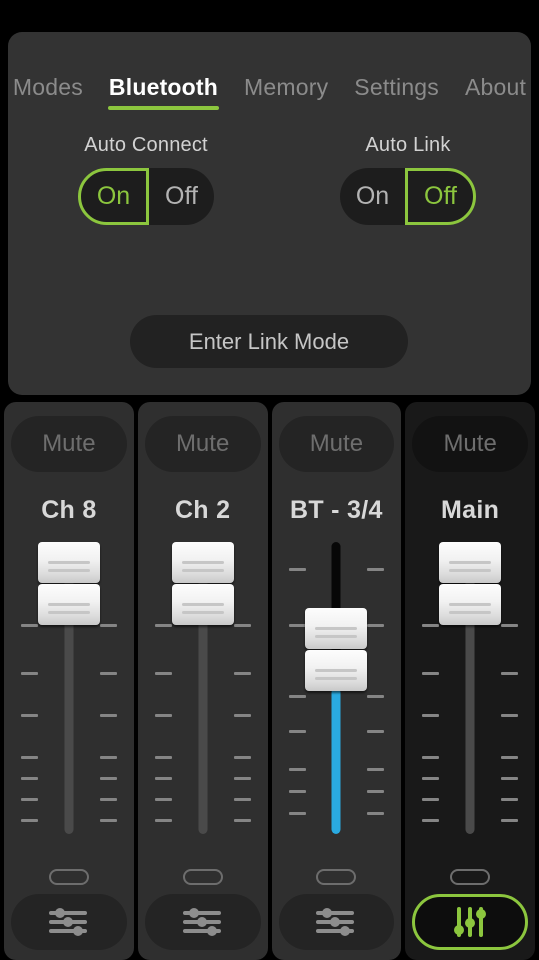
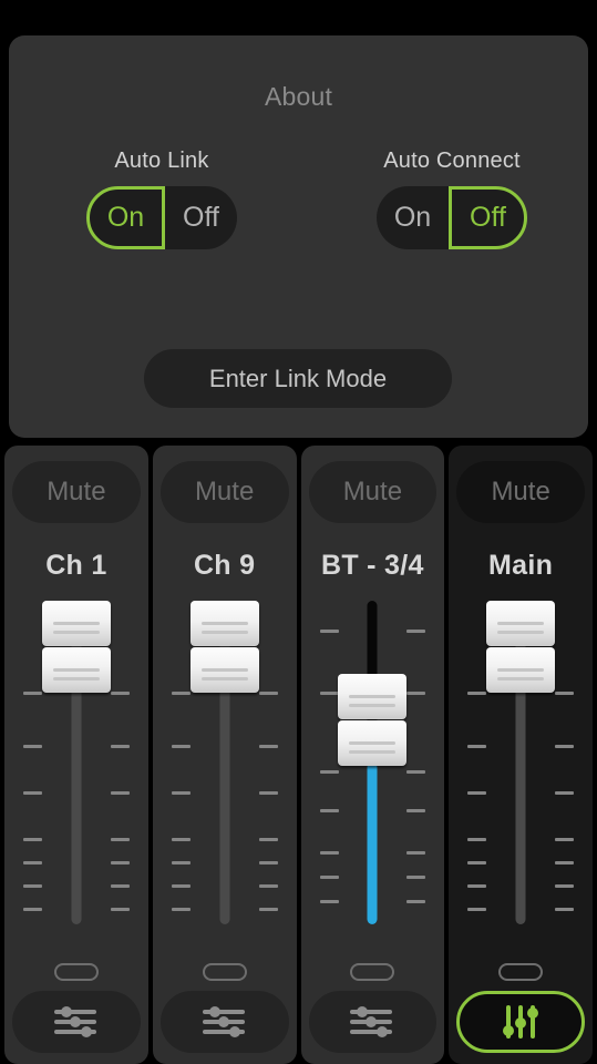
- Modes
- Bluetooth
- Memory
- Settings
  About
- Auto Connect
+ Auto Link
  On
  Off
- Auto Link
+ Auto Connect
  On
  Off
  Enter Link Mode
  Mute
- Ch 8
+ Ch 1
  Mute
- Ch 2
+ Ch 9
  Mute
  BT - 3/4
  Mute
  Main
